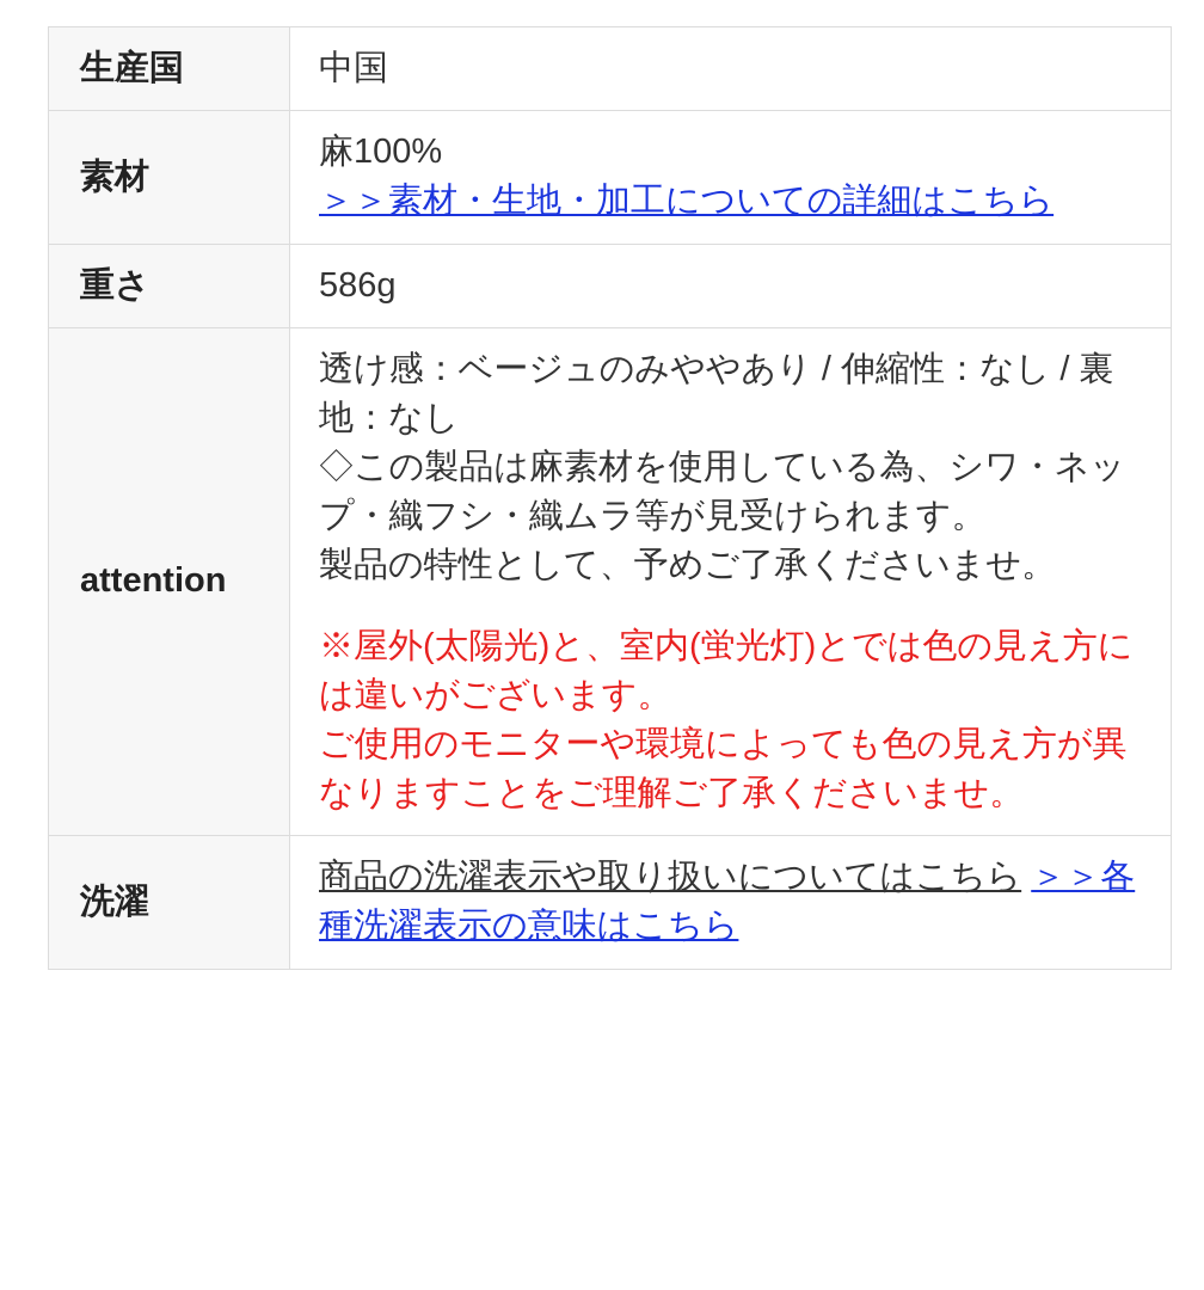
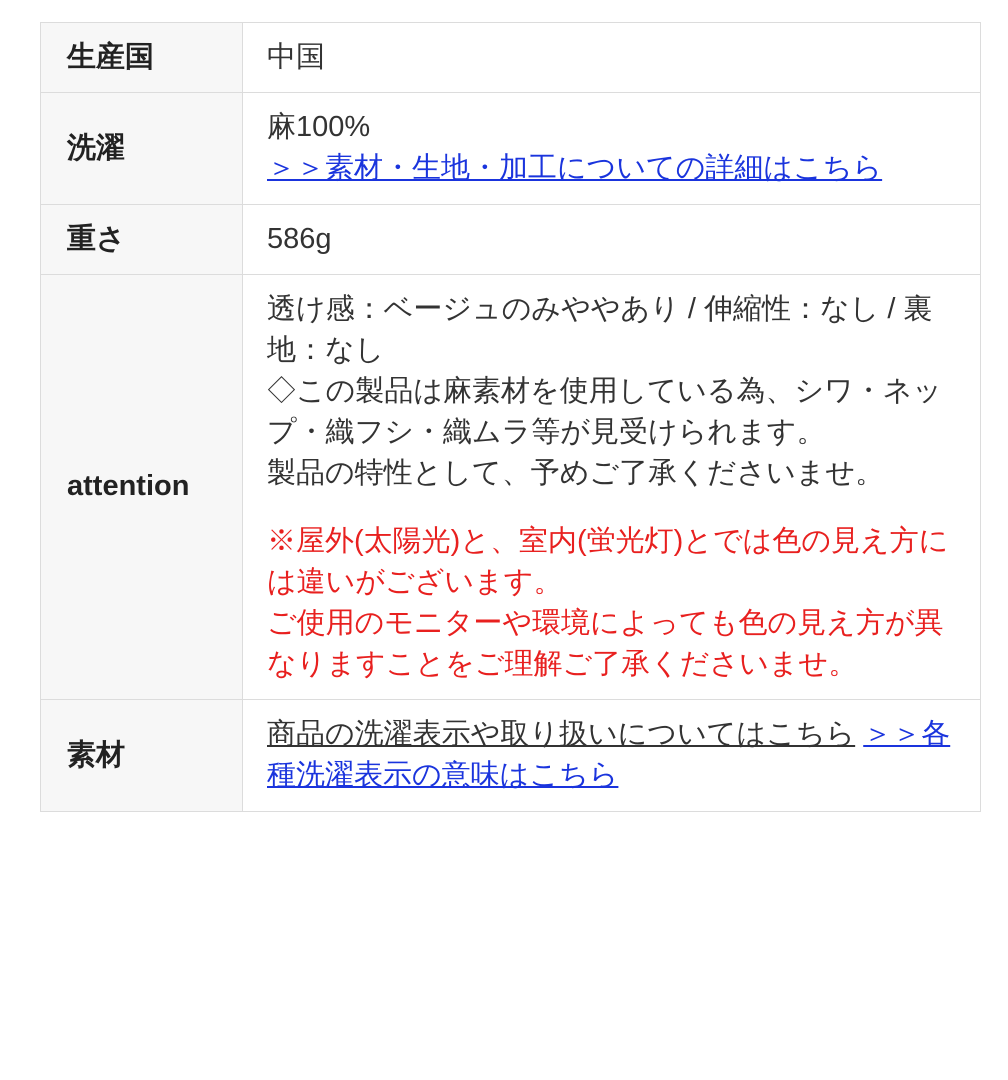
  生産国	中国
- 素材	麻100% ＞＞素材・生地・加工についての詳細はこちら
+ 洗濯	麻100% ＞＞素材・生地・加工についての詳細はこちら
  重さ	586g
  attention	透け感：ベージュのみややあり / 伸縮性：なし / 裏地：なし ◇この製品は麻素材を使用している為、シワ・ネップ・織フシ・織ムラ等が見受けられます。 製品の特性として、予めご了承くださいませ。 ※屋外(太陽光)と、室内(蛍光灯)とでは色の見え方には違いがございます。 ご使用のモニターや環境によっても色の見え方が異なりますことをご理解ご了承くださいませ。
- 洗濯	商品の洗濯表示や取り扱いについてはこちら ＞＞各種洗濯表示の意味はこちら
+ 素材	商品の洗濯表示や取り扱いについてはこちら ＞＞各種洗濯表示の意味はこちら
